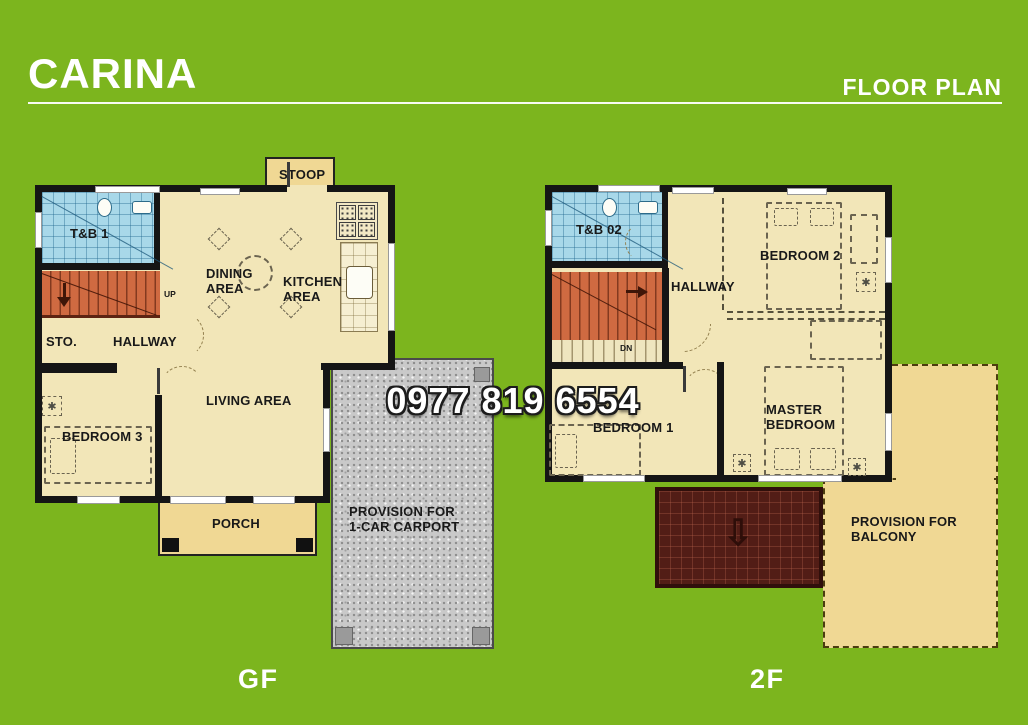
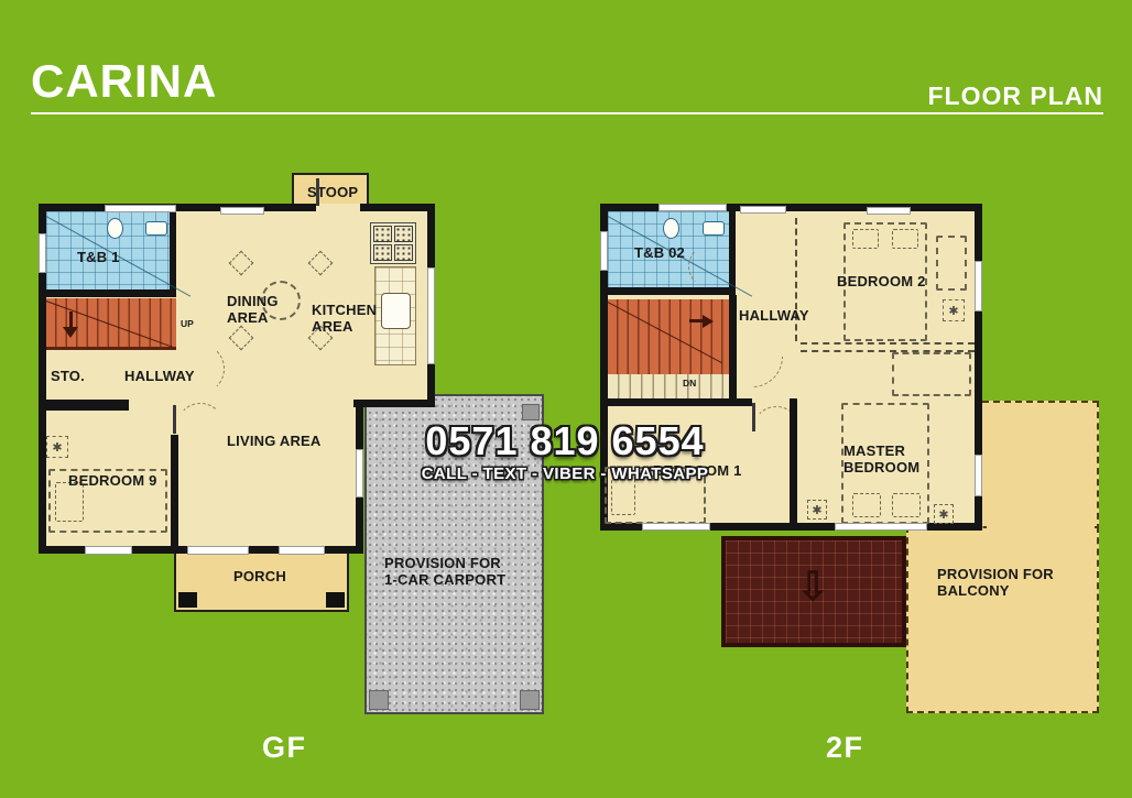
  CARINA
  FLOOR PLAN
  STOOP
  T&B 1
  UP
  STO.
  HALLWAY
  DINING
  AREA
  KITCHEN
  AREA
  LIVING AREA
- BEDROOM 3
+ BEDROOM 9
  ✱
  PORCH
  PROVISION FOR
  1-CAR CARPORT
  GF
  T&B 02
  DN
  HALLWAY
  BEDROOM 2
  BEDROOM 1
  MASTER
  BEDROOM
  ✱
  ✱
  ✱
  ⇩
  PROVISION FOR
  BALCONY
  2F
- 0977 819 6554
+ 0571 819 6554
+ CALL - TEXT - VIBER - WHATSAPP
